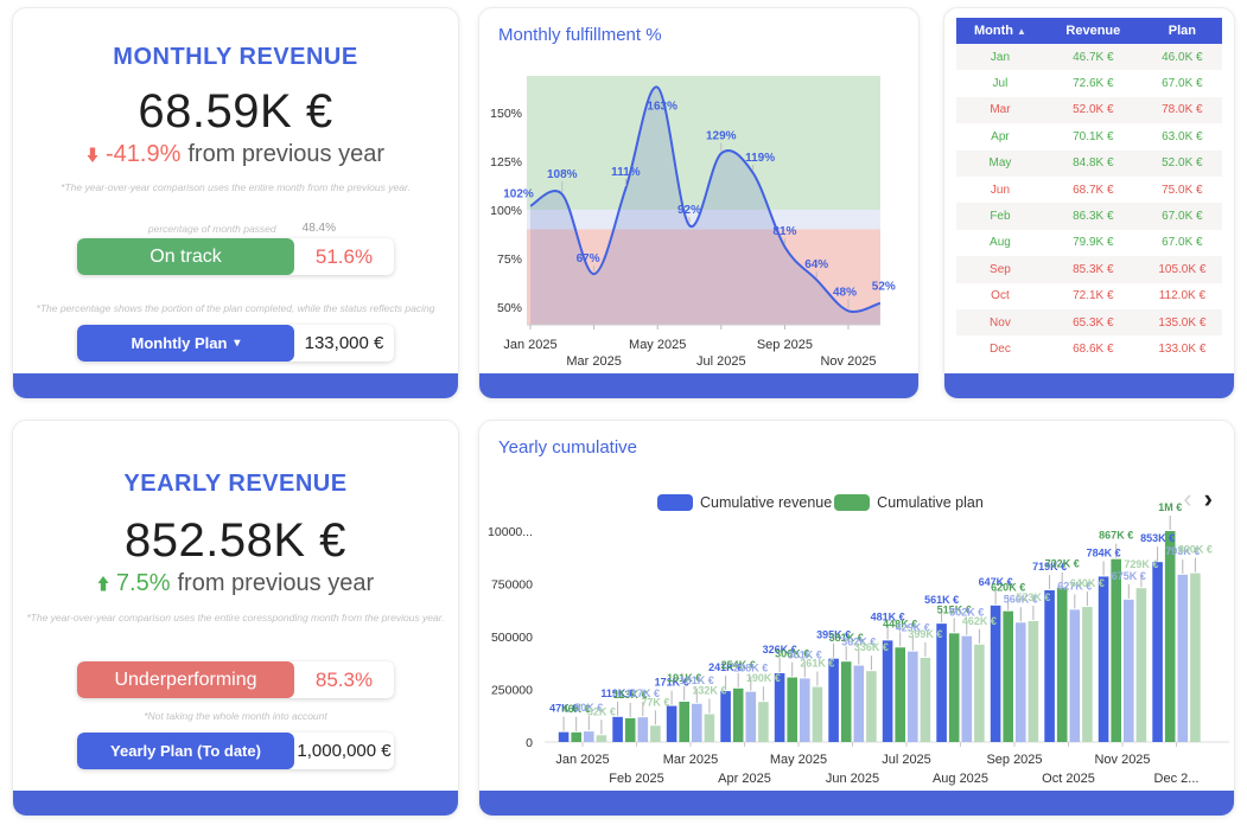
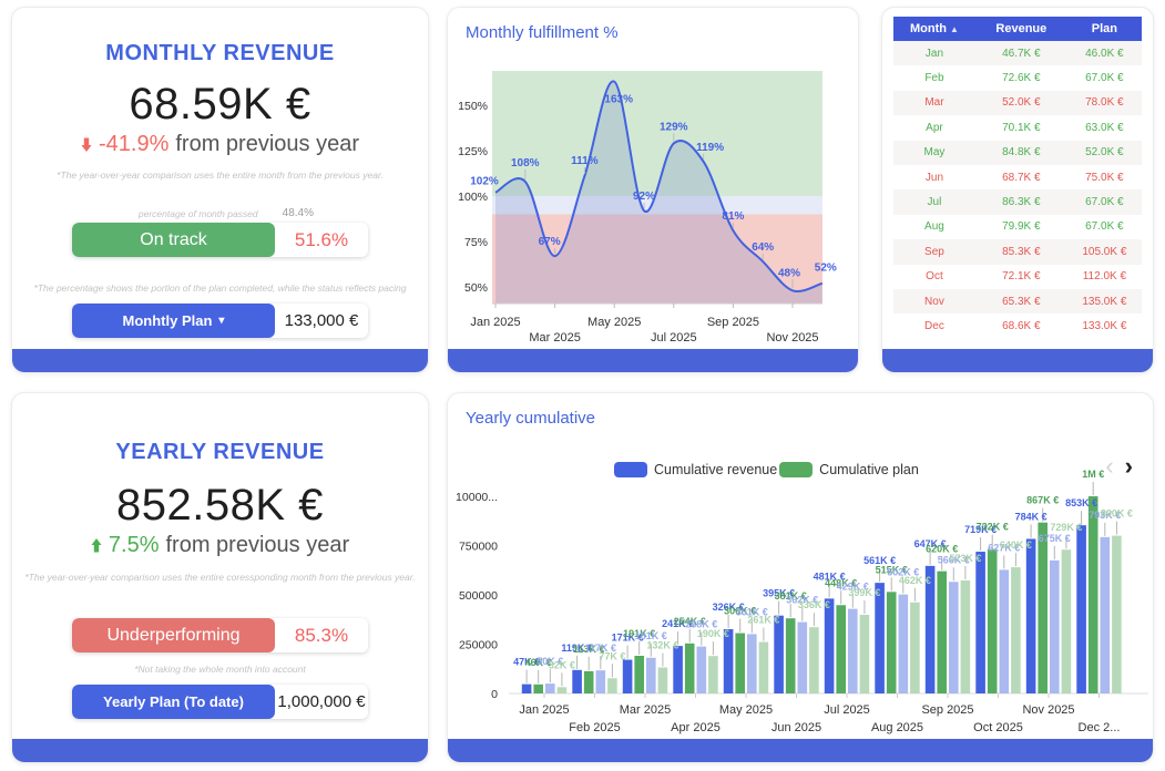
  MONTHLY REVENUE
  68.59K €
  -41.9%
  from previous year
  *The year-over-year comparison uses the entire month from the previous year.
  percentage of month passed
  48.4%
  On track
  51.6%
  *The percentage shows the portion of the plan completed, while the status reflects pacing
  Monhtly Plan
  ▾
  133,000 €
  Monthly fulfillment %
  50%
  75%
  100%
  125%
  150%
  Jan 2025
  Mar 2025
  May 2025
  Jul 2025
  Sep 2025
  Nov 2025
  102%
  108%
  67%
  111%
  163%
  92%
  129%
  119%
  81%
  64%
  48%
  52%
  Month ▲
  Revenue
  Plan
  Jan
  46.7K €
  46.0K €
- Jul
+ Feb
  72.6K €
  67.0K €
  Mar
  52.0K €
  78.0K €
  Apr
  70.1K €
  63.0K €
  May
  84.8K €
  52.0K €
  Jun
  68.7K €
  75.0K €
- Feb
+ Jul
  86.3K €
  67.0K €
  Aug
  79.9K €
  67.0K €
  Sep
  85.3K €
  105.0K €
  Oct
  72.1K €
  112.0K €
  Nov
  65.3K €
  135.0K €
  Dec
  68.6K €
  133.0K €
  YEARLY REVENUE
  852.58K €
  7.5%
  from previous year
  *The year-over-year comparison uses the entire coressponding month from the previous year.
  Underperforming
  85.3%
  *Not taking the whole month into account
  Yearly Plan (To date)
  1,000,000 €
  Yearly cumulative
  Cumulative revenue
  Cumulative plan
  ‹
  ›
  0
  250000
  500000
  750000
  10000...
  47K €
  46K €
  50K €
  32K €
  119K €
  113K €
  117K €
  77K €
  171K €
  191K €
  181K €
  132K €
  241K €
  254K €
  238K €
  190K €
  326K €
  306K €
  301K €
  261K €
  395K €
  381K €
  362K €
  336K €
  481K €
  448K €
  429K €
  399K €
  561K €
  515K €
  502K €
  462K €
  647K €
  620K €
  566K €
  573K €
  719K €
  732K €
  627K €
  640K €
  784K €
  867K €
  675K €
  729K €
  853K €
  1M €
  793K €
  800K €
  Jan 2025
  Feb 2025
  Mar 2025
  Apr 2025
  May 2025
  Jun 2025
  Jul 2025
  Aug 2025
  Sep 2025
  Oct 2025
  Nov 2025
  Dec 2...
